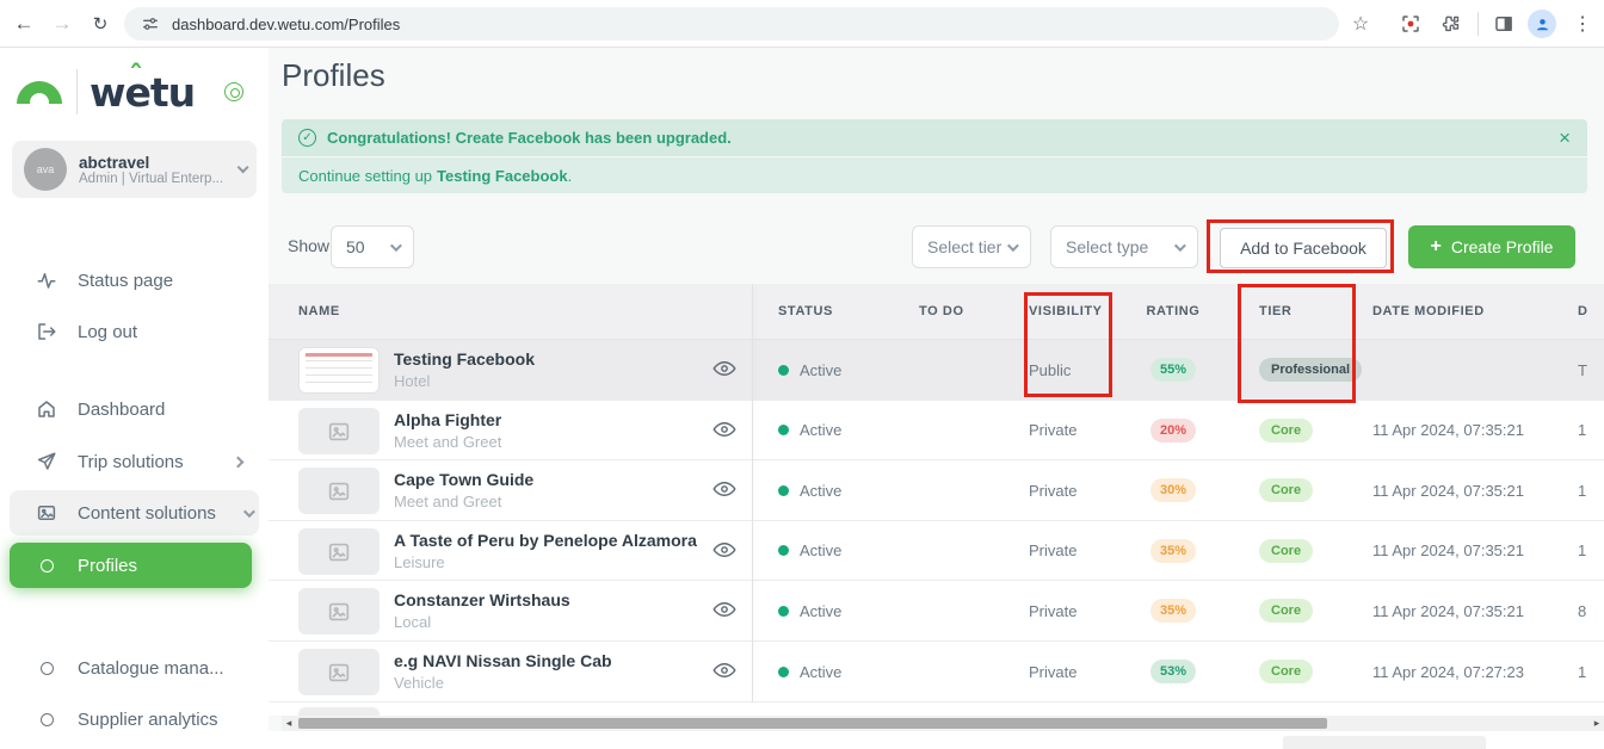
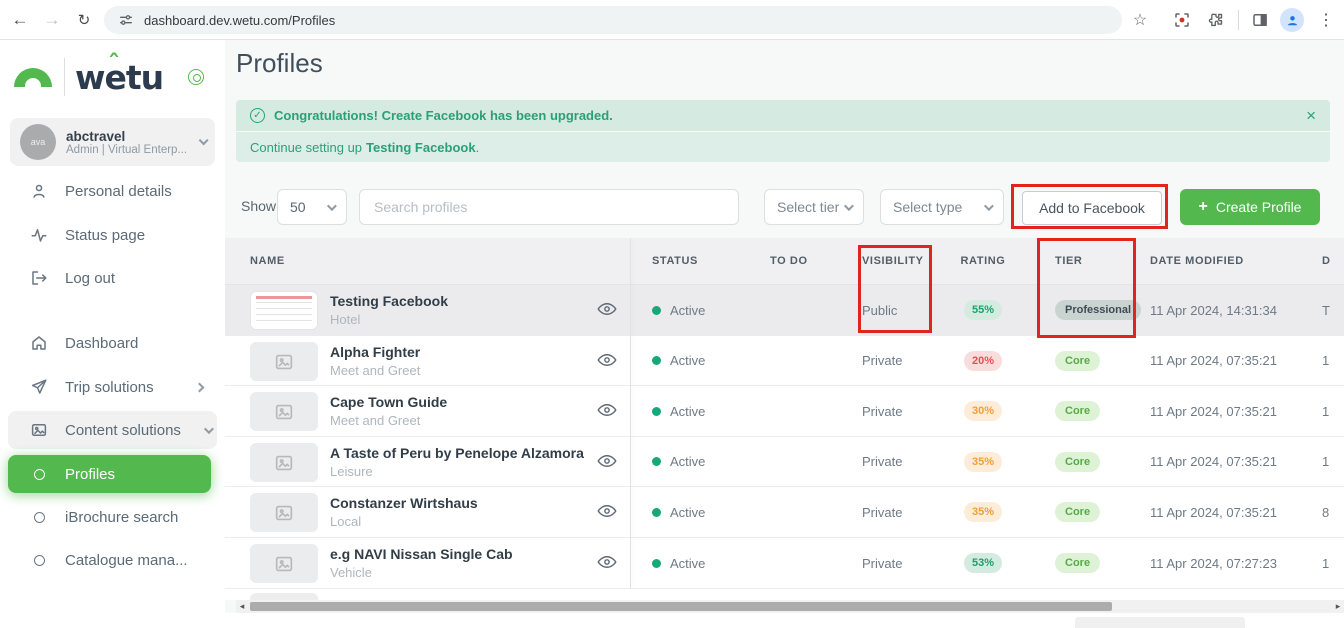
  ←
  →
  ↻
  dashboard.dev.wetu.com/Profiles
  ☆
  ⋮
  wetu
  ˆ
  ava
  abctravel
  Admin | Virtual Enterp...
+ Personal details
  Status page
  Log out
  Dashboard
  Trip solutions
  Content solutions
  Profiles
+ iBrochure search
  Catalogue mana...
- Supplier analytics
  Profiles
  ✓
  Congratulations! Create Facebook has been upgraded.
  ×
  Continue setting up
  Testing Facebook
  .
  Show
  50
+ Search profiles
  Select tier
  Select type
  Add to Facebook
  +
  Create Profile
  NAME
  STATUS
  TO DO
  VISIBILITY
  RATING
  TIER
  DATE MODIFIED
  D
  Testing Facebook
  Hotel
  Active
  Public
  55%
  Professional
+ 11 Apr 2024, 14:31:34
  T
  Alpha Fighter
  Meet and Greet
  Active
  Private
  20%
  Core
  11 Apr 2024, 07:35:21
  1
  Cape Town Guide
  Meet and Greet
  Active
  Private
  30%
  Core
  11 Apr 2024, 07:35:21
  1
  A Taste of Peru by Penelope Alzamora
  Leisure
  Active
  Private
  35%
  Core
  11 Apr 2024, 07:35:21
  1
  Constanzer Wirtshaus
  Local
  Active
  Private
  35%
  Core
  11 Apr 2024, 07:35:21
  8
  e.g NAVI Nissan Single Cab
  Vehicle
  Active
  Private
  53%
  Core
  11 Apr 2024, 07:27:23
  1
  ◂
  ▸
